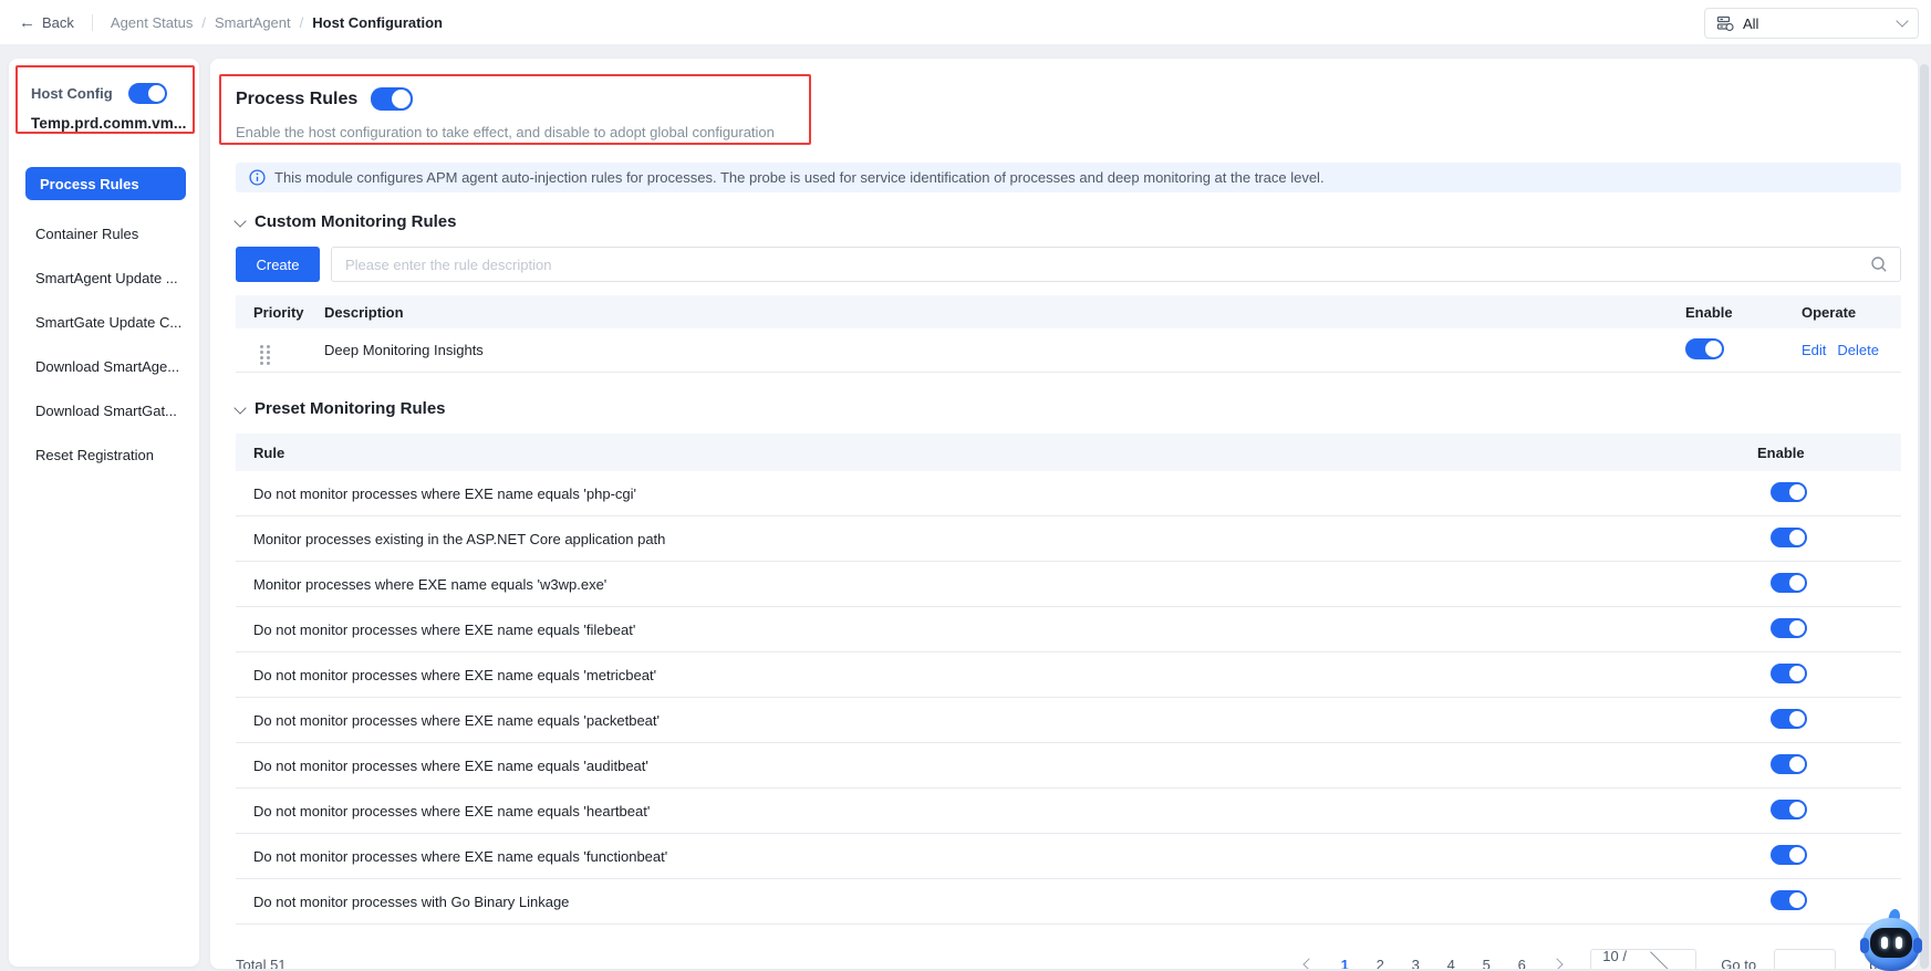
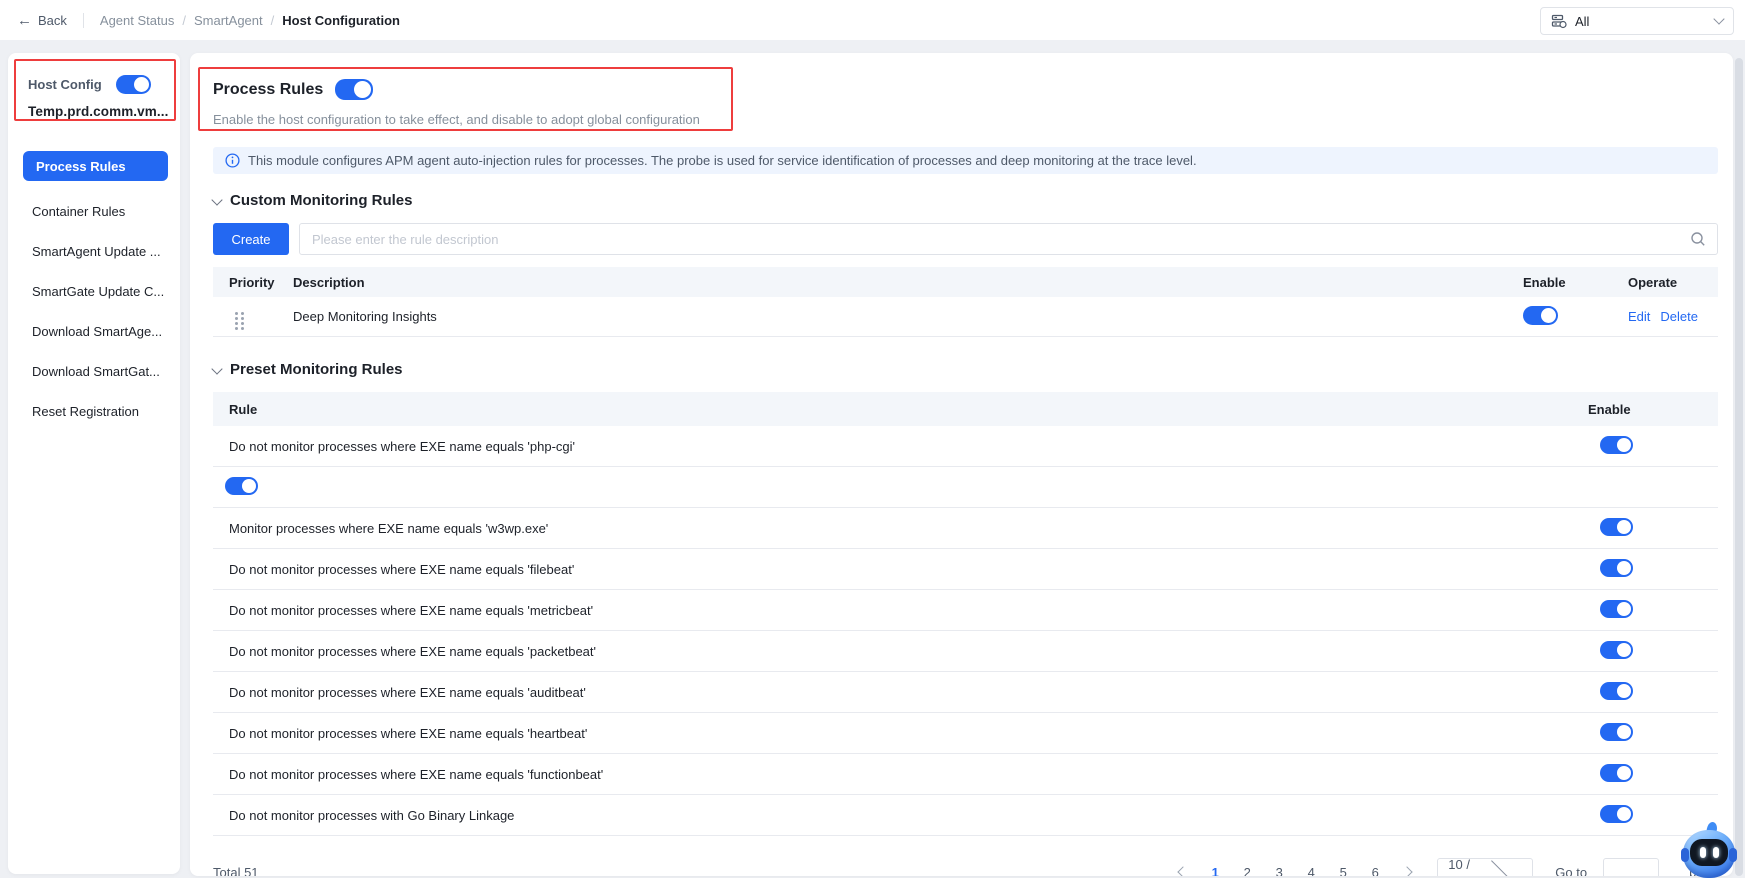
  ←
  Back
  Agent Status
  /
  SmartAgent
  /
  Host Configuration
  All
  Host Config
  Temp.prd.comm.vm...
  Process Rules
  Container Rules
  SmartAgent Update ...
  SmartGate Update C...
  Download SmartAge...
  Download SmartGat...
  Reset Registration
  Process Rules
  Enable the host configuration to take effect, and disable to adopt global configuration
  This module configures APM agent auto-injection rules for processes. The probe is used for service identification of processes and deep monitoring at the trace level.
  Custom Monitoring Rules
  Create
  Please enter the rule description
  Priority
  Description
  Enable
  Operate
  Deep Monitoring Insights
  Edit
  Delete
  Preset Monitoring Rules
  Rule
  Enable
  Do not monitor processes where EXE name equals 'php-cgi'
- Monitor processes existing in the ASP.NET Core application path
  Monitor processes where EXE name equals 'w3wp.exe'
  Do not monitor processes where EXE name equals 'filebeat'
  Do not monitor processes where EXE name equals 'metricbeat'
  Do not monitor processes where EXE name equals 'packetbeat'
  Do not monitor processes where EXE name equals 'auditbeat'
  Do not monitor processes where EXE name equals 'heartbeat'
  Do not monitor processes where EXE name equals 'functionbeat'
  Do not monitor processes with Go Binary Linkage
  Total 51
  1
  2
  3
  4
  5
  6
  Go to
